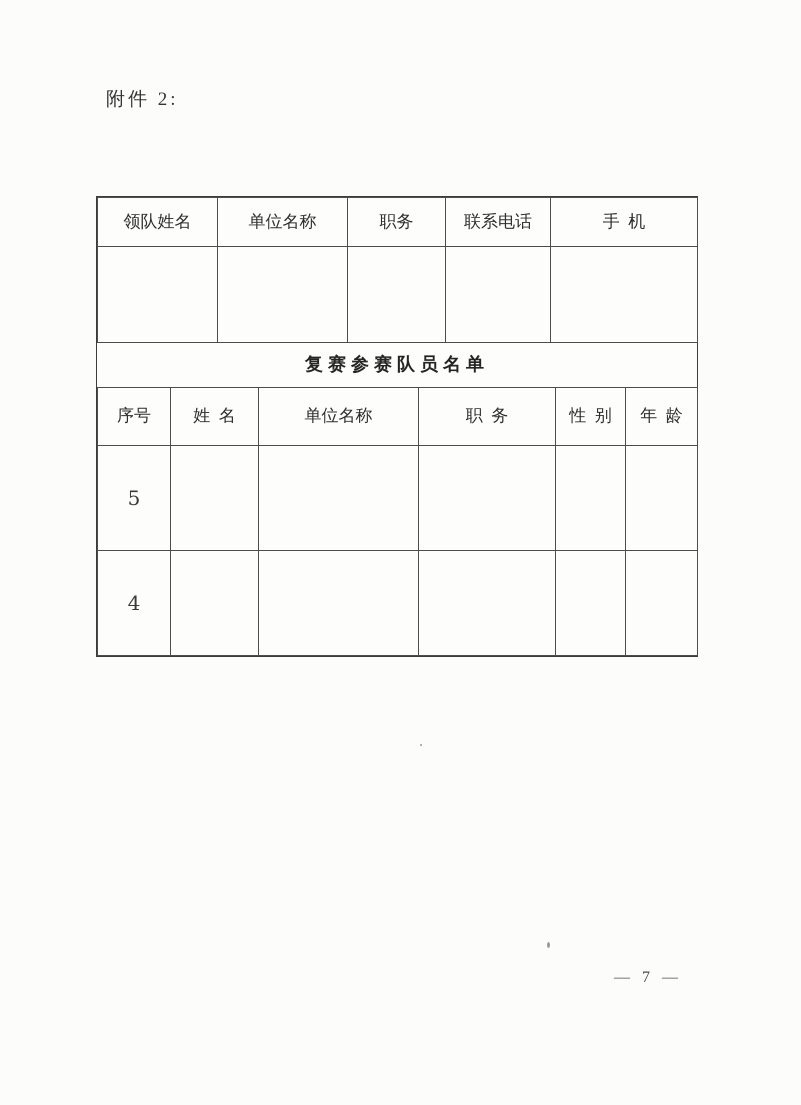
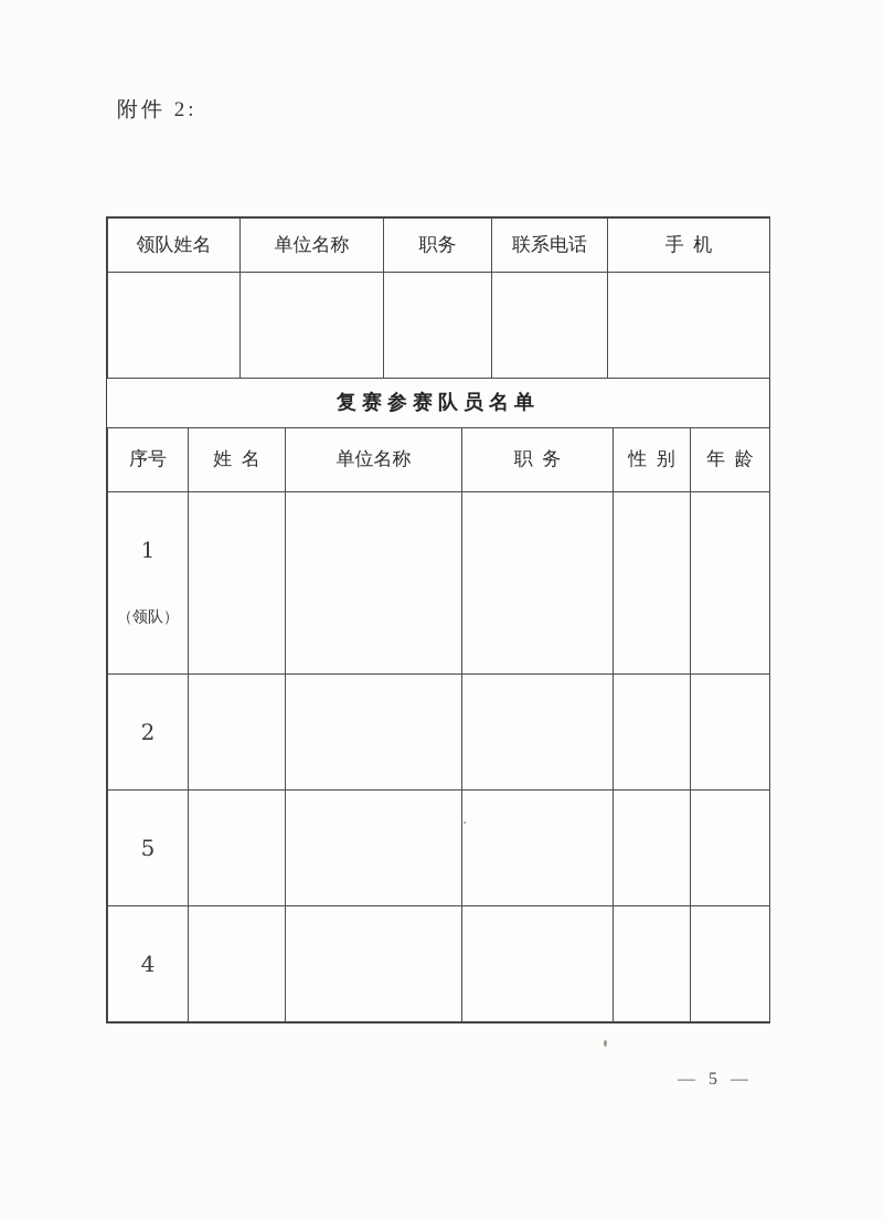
  附件 2:
  领队姓名	单位名称	职务	联系电话	手 机
  复赛参赛队员名单
  序号	姓 名	单位名称	职 务	性 别	年 龄
+ 1 （领队）
+ 2
  5
  4
- — 7 —
+ — 5 —
